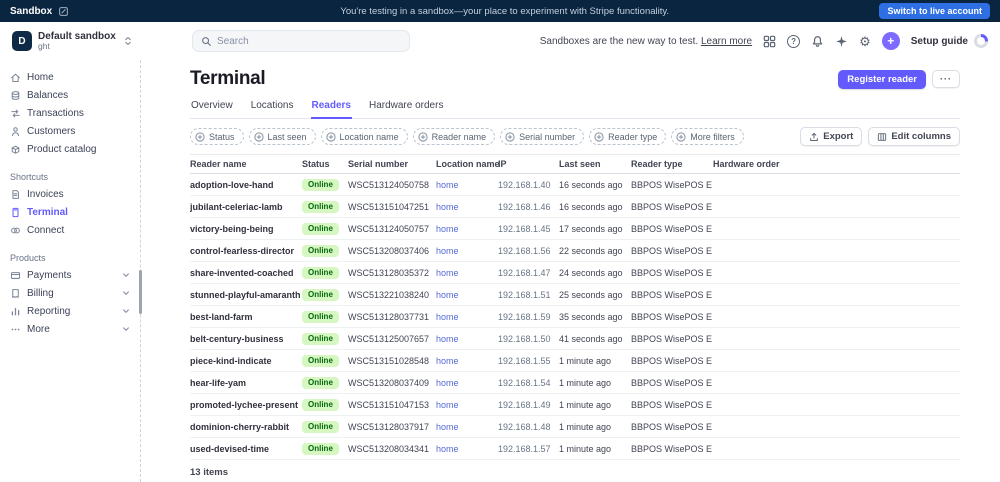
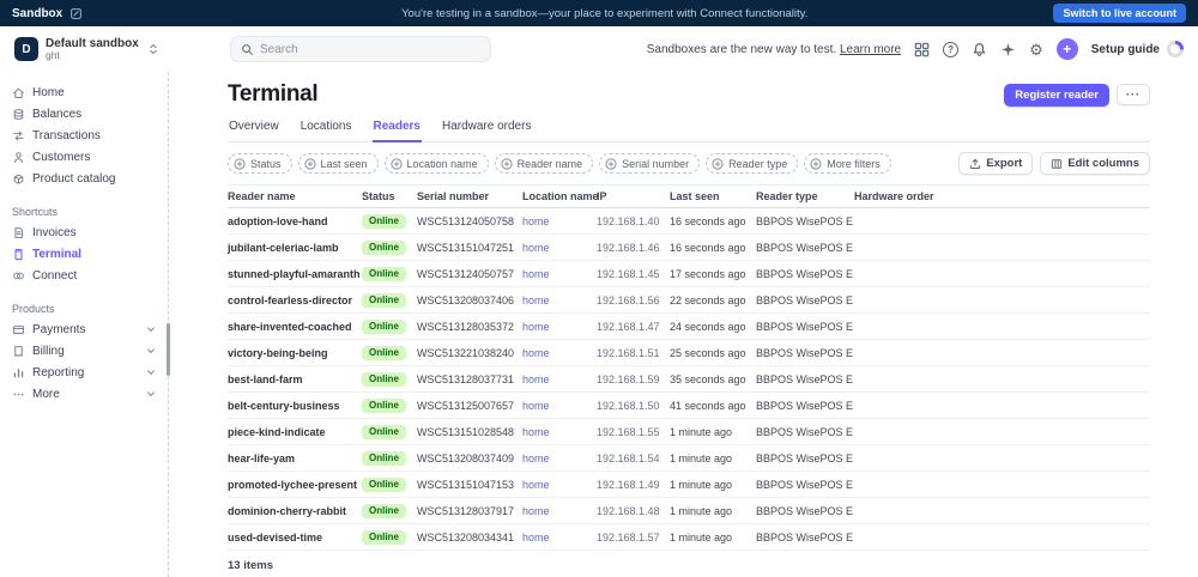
  Sandbox
- You're testing in a sandbox—your place to experiment with Stripe functionality.
+ You're testing in a sandbox—your place to experiment with Connect functionality.
  Switch to live account
  D
  Default sandbox
  ght
  Search
  Sandboxes are the new way to test. Learn more
  ?
  ⚙
  +
  Setup guide
  Home
  Balances
  Transactions
  Customers
  Product catalog
  Shortcuts
  Invoices
  Terminal
  Connect
  Products
  Payments
  Billing
  Reporting
  More
  Terminal
  Register reader
  ···
  Overview
  Locations
  Readers
  Hardware orders
  Status
  Last seen
  Location name
  Reader name
  Serial number
  Reader type
  More filters
  Export
  Edit columns
  Reader name
  Status
  Serial number
  Location name
  IP
  Last seen
  Reader type
  Hardware order
  adoption-love-hand
  Online
  WSC513124050758
  home
  192.168.1.40
  16 seconds ago
  BBPOS WisePOS E
  jubilant-celeriac-lamb
  Online
  WSC513151047251
  home
  192.168.1.46
  16 seconds ago
  BBPOS WisePOS E
- victory-being-being
+ stunned-playful-amaranth
  Online
  WSC513124050757
  home
  192.168.1.45
  17 seconds ago
  BBPOS WisePOS E
  control-fearless-director
  Online
  WSC513208037406
  home
  192.168.1.56
  22 seconds ago
  BBPOS WisePOS E
  share-invented-coached
  Online
  WSC513128035372
  home
  192.168.1.47
  24 seconds ago
  BBPOS WisePOS E
- stunned-playful-amaranth
+ victory-being-being
  Online
  WSC513221038240
  home
  192.168.1.51
  25 seconds ago
  BBPOS WisePOS E
  best-land-farm
  Online
  WSC513128037731
  home
  192.168.1.59
  35 seconds ago
  BBPOS WisePOS E
  belt-century-business
  Online
  WSC513125007657
  home
  192.168.1.50
  41 seconds ago
  BBPOS WisePOS E
  piece-kind-indicate
  Online
  WSC513151028548
  home
  192.168.1.55
  1 minute ago
  BBPOS WisePOS E
  hear-life-yam
  Online
  WSC513208037409
  home
  192.168.1.54
  1 minute ago
  BBPOS WisePOS E
  promoted-lychee-present
  Online
  WSC513151047153
  home
  192.168.1.49
  1 minute ago
  BBPOS WisePOS E
  dominion-cherry-rabbit
  Online
  WSC513128037917
  home
  192.168.1.48
  1 minute ago
  BBPOS WisePOS E
  used-devised-time
  Online
  WSC513208034341
  home
  192.168.1.57
  1 minute ago
  BBPOS WisePOS E
  13 items
